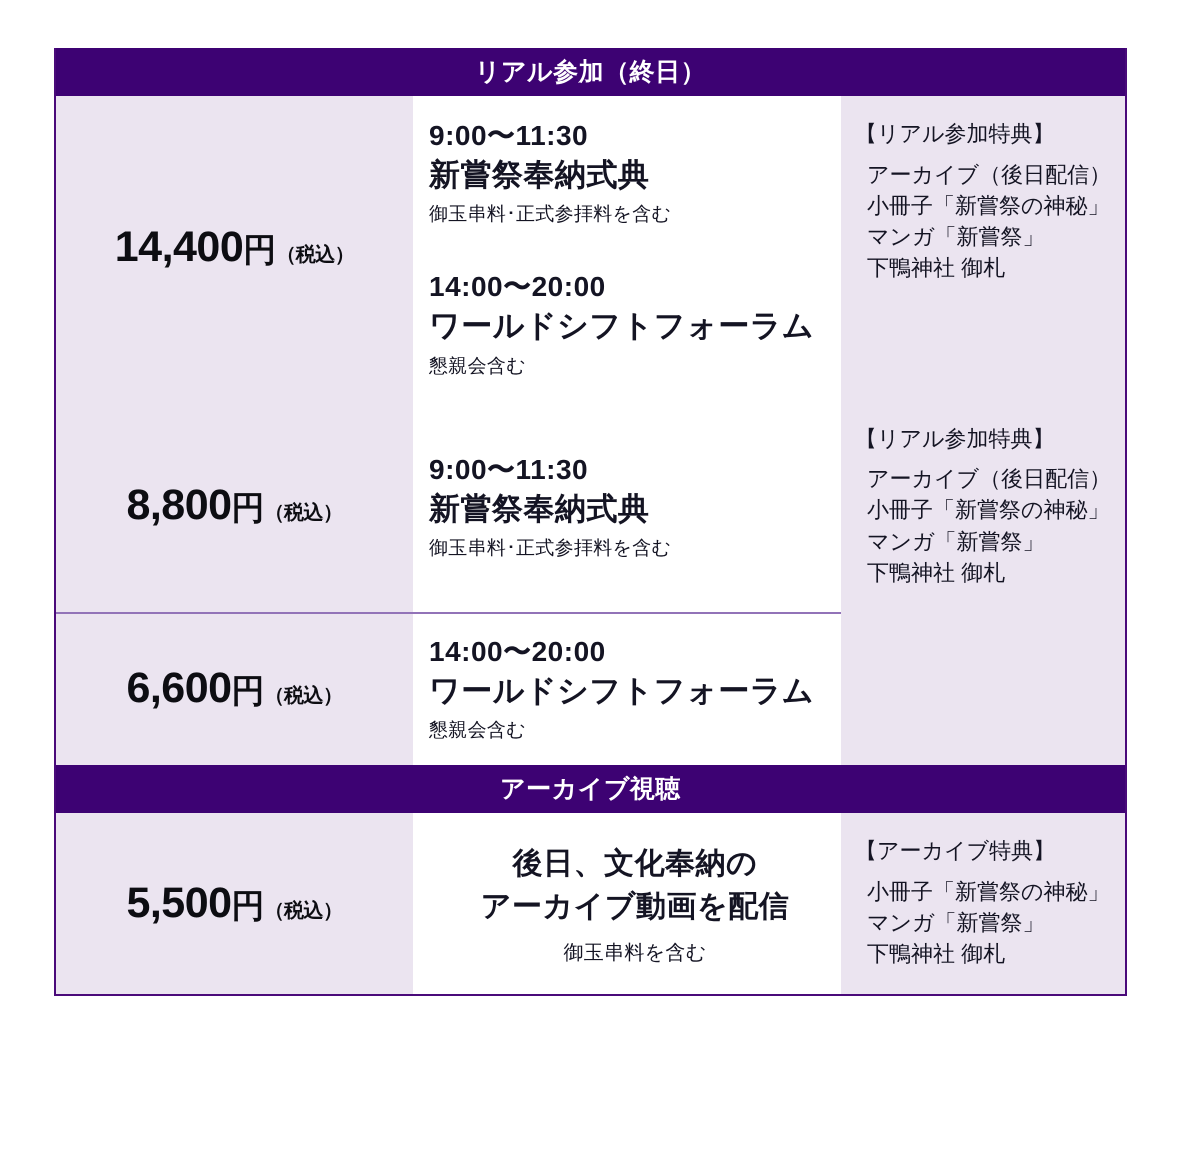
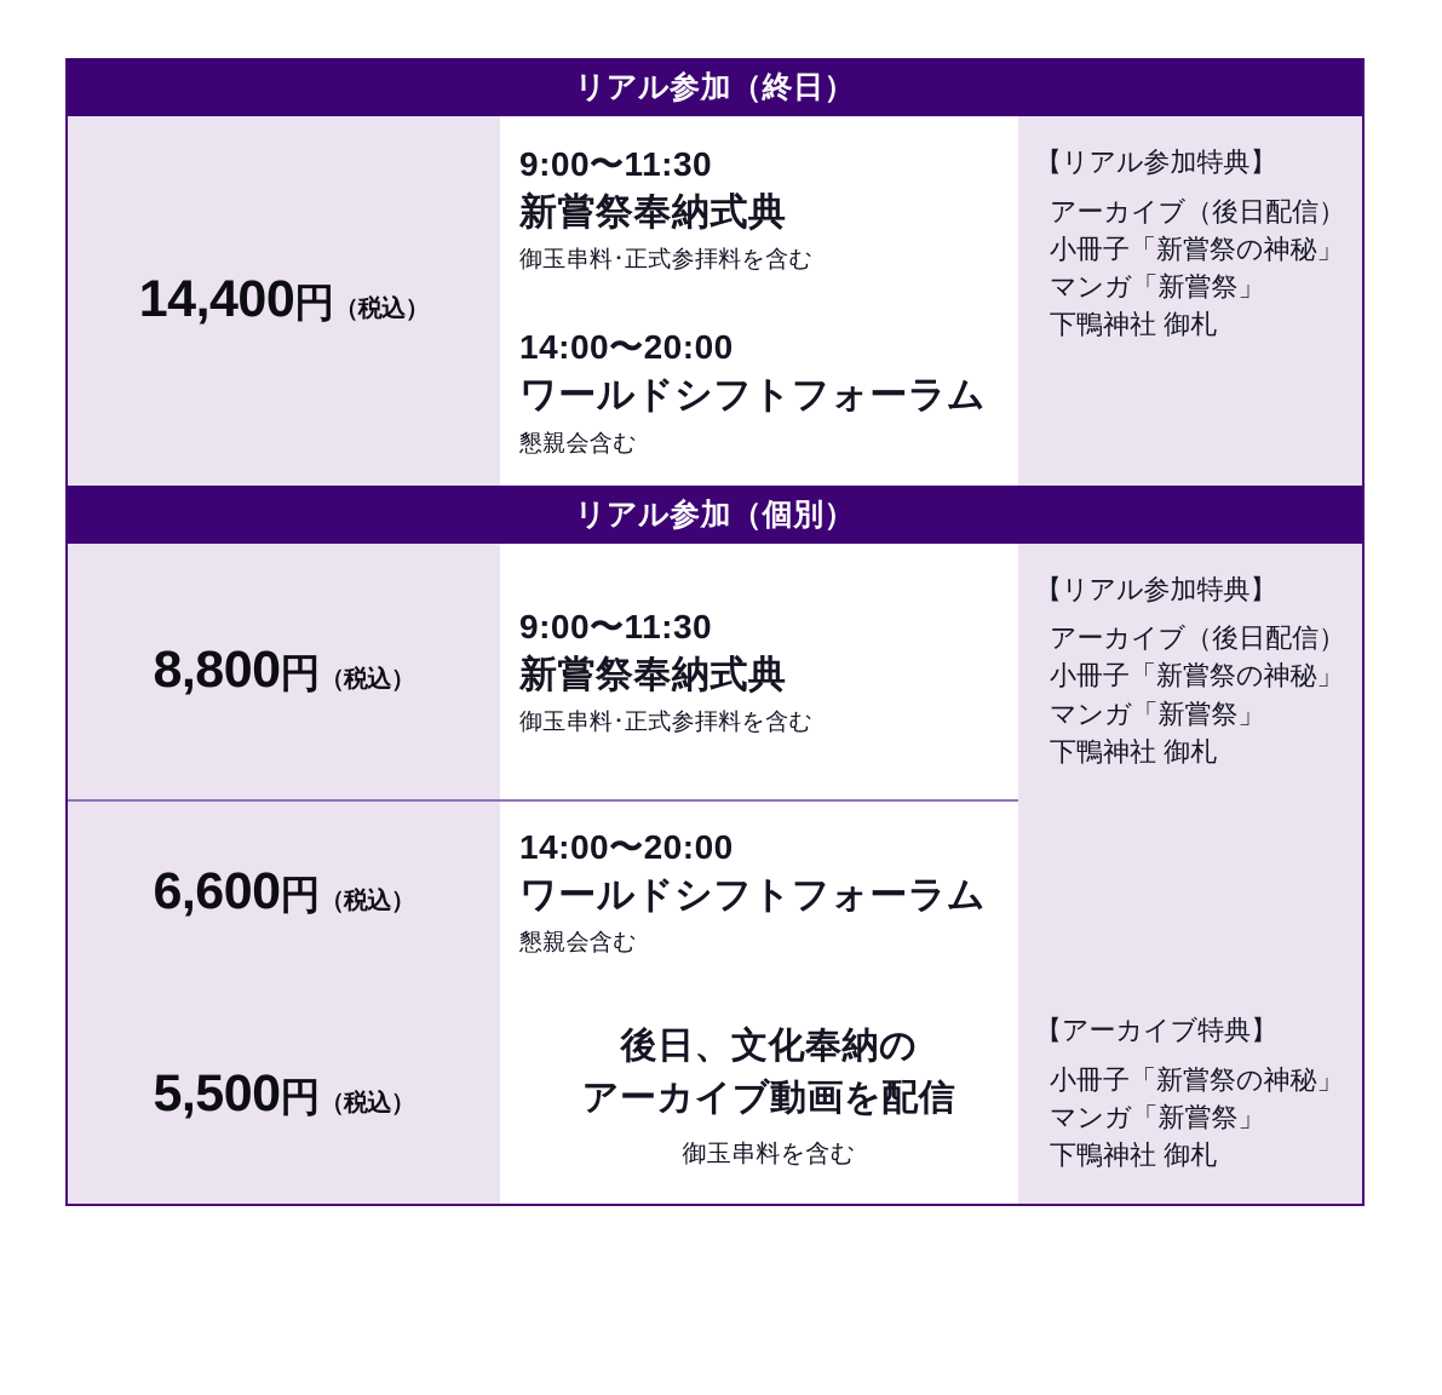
  リアル参加（終日）
  14,400円（税込）
  9:00〜11:30
  新嘗祭奉納式典
  御玉串料･正式参拝料を含む
  14:00〜20:00
  ワールドシフトフォーラム
  懇親会含む
  【リアル参加特典】
  アーカイブ（後日配信）
  小冊子「新嘗祭の神秘」
  マンガ「新嘗祭」
  下鴨神社 御札
+ リアル参加（個別）
  8,800円（税込）
  9:00〜11:30
  新嘗祭奉納式典
  御玉串料･正式参拝料を含む
  【リアル参加特典】
  アーカイブ（後日配信）
  小冊子「新嘗祭の神秘」
  マンガ「新嘗祭」
  下鴨神社 御札
  6,600円（税込）
  14:00〜20:00
  ワールドシフトフォーラム
  懇親会含む
- アーカイブ視聴
  5,500円（税込）
  後日、文化奉納の
  アーカイブ動画を配信
  御玉串料を含む
  【アーカイブ特典】
  小冊子「新嘗祭の神秘」
  マンガ「新嘗祭」
  下鴨神社 御札
